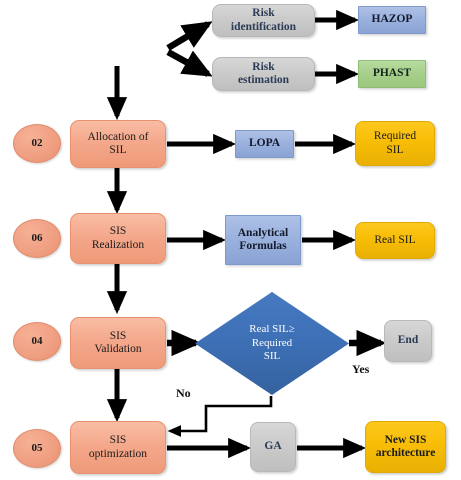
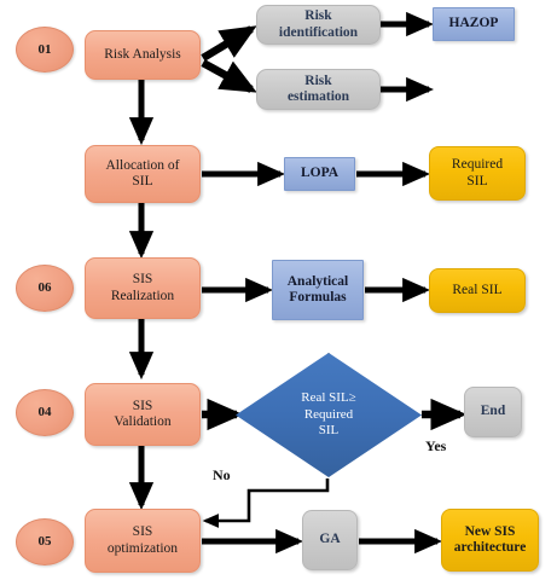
+ 01
+ Risk Analysis
  Risk
  identification
  Risk
  estimation
  HAZOP
- PHAST
- 02
  Allocation of
  SIL
  LOPA
  Required
  SIL
  06
  SIS
  Realization
  Analytical
  Formulas
  Real SIL
  04
  SIS
  Validation
  Real SIL≥
  Required
  SIL
  End
  Yes
  05
  SIS
  optimization
  No
  GA
  New SIS
  architecture
